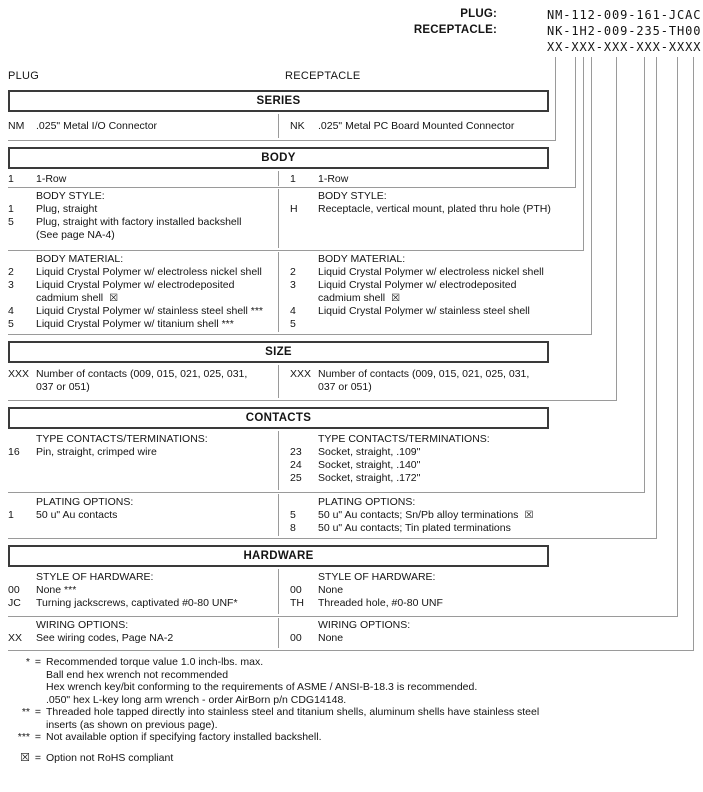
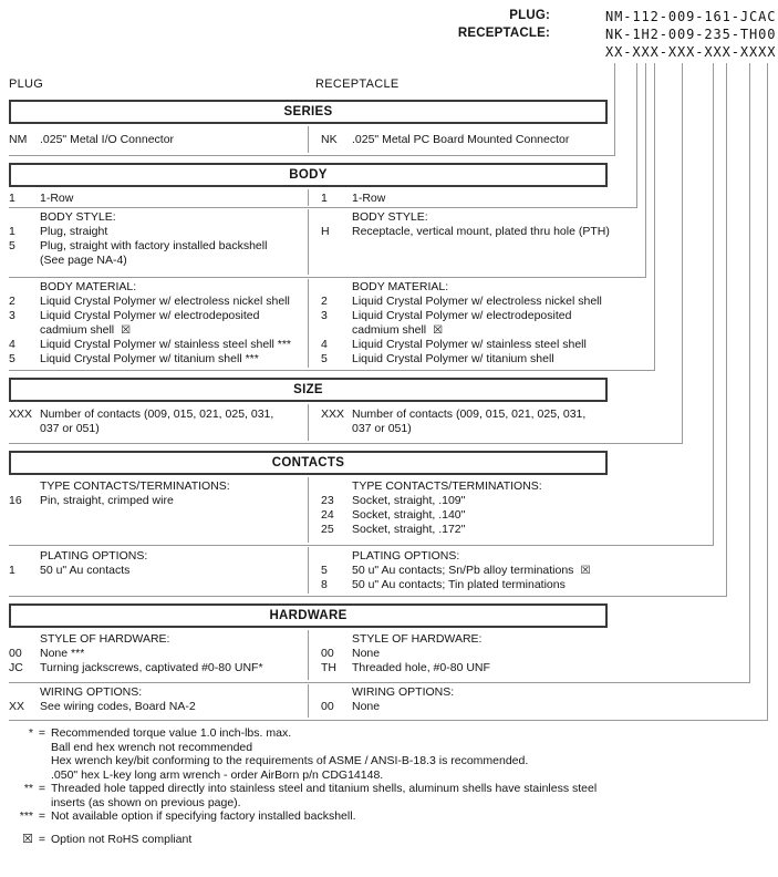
  PLUG:
  NM-112-009-161-JCAC
  RECEPTACLE:
  NK-1H2-009-235-TH00
  XX-XXX-XXX-XXX-XXXX
  PLUG
  RECEPTACLE
  SERIES
  NM
  .025" Metal I/O Connector
  NK
  .025" Metal PC Board Mounted Connector
  BODY
  1
  1-Row
  1
  1-Row
  BODY STYLE:
  1
  Plug, straight
  5
  Plug, straight with factory installed backshell
  (See page NA-4)
  BODY STYLE:
  H
  Receptacle, vertical mount, plated thru hole (PTH)
  BODY MATERIAL:
  2
  Liquid Crystal Polymer w/ electroless nickel shell
  3
  Liquid Crystal Polymer w/ electrodeposited
  cadmium shell
  ☒
  4
  Liquid Crystal Polymer w/ stainless steel shell ***
  5
  Liquid Crystal Polymer w/ titanium shell ***
  BODY MATERIAL:
  2
  Liquid Crystal Polymer w/ electroless nickel shell
  3
  Liquid Crystal Polymer w/ electrodeposited
  cadmium shell
  ☒
  4
  Liquid Crystal Polymer w/ stainless steel shell
  5
+ Liquid Crystal Polymer w/ titanium shell
  SIZE
  XXX
  Number of contacts (009, 015, 021, 025, 031,
  037 or 051)
  XXX
  Number of contacts (009, 015, 021, 025, 031,
  037 or 051)
  CONTACTS
  TYPE CONTACTS/TERMINATIONS:
  16
  Pin, straight, crimped wire
  TYPE CONTACTS/TERMINATIONS:
  23
  Socket, straight, .109"
  24
  Socket, straight, .140"
  25
  Socket, straight, .172"
  PLATING OPTIONS:
  1
  50 u" Au contacts
  PLATING OPTIONS:
  5
  50 u" Au contacts; Sn/Pb alloy terminations
  ☒
  8
  50 u" Au contacts; Tin plated terminations
  HARDWARE
  STYLE OF HARDWARE:
  00
  None ***
  JC
  Turning jackscrews, captivated #0-80 UNF*
  STYLE OF HARDWARE:
  00
  None
  TH
  Threaded hole, #0-80 UNF
  WIRING OPTIONS:
  XX
- See wiring codes, Page NA-2
+ See wiring codes, Board NA-2
  WIRING OPTIONS:
  00
  None
  *
  =
  Recommended torque value 1.0 inch-lbs. max.
  Ball end hex wrench not recommended
  Hex wrench key/bit conforming to the requirements of ASME / ANSI-B-18.3 is recommended.
  .050" hex L-key long arm wrench - order AirBorn p/n CDG14148.
  **
  =
  Threaded hole tapped directly into stainless steel and titanium shells, aluminum shells have stainless steel
  inserts (as shown on previous page).
  ***
  =
  Not available option if specifying factory installed backshell.
  ☒
  =
  Option not RoHS compliant
